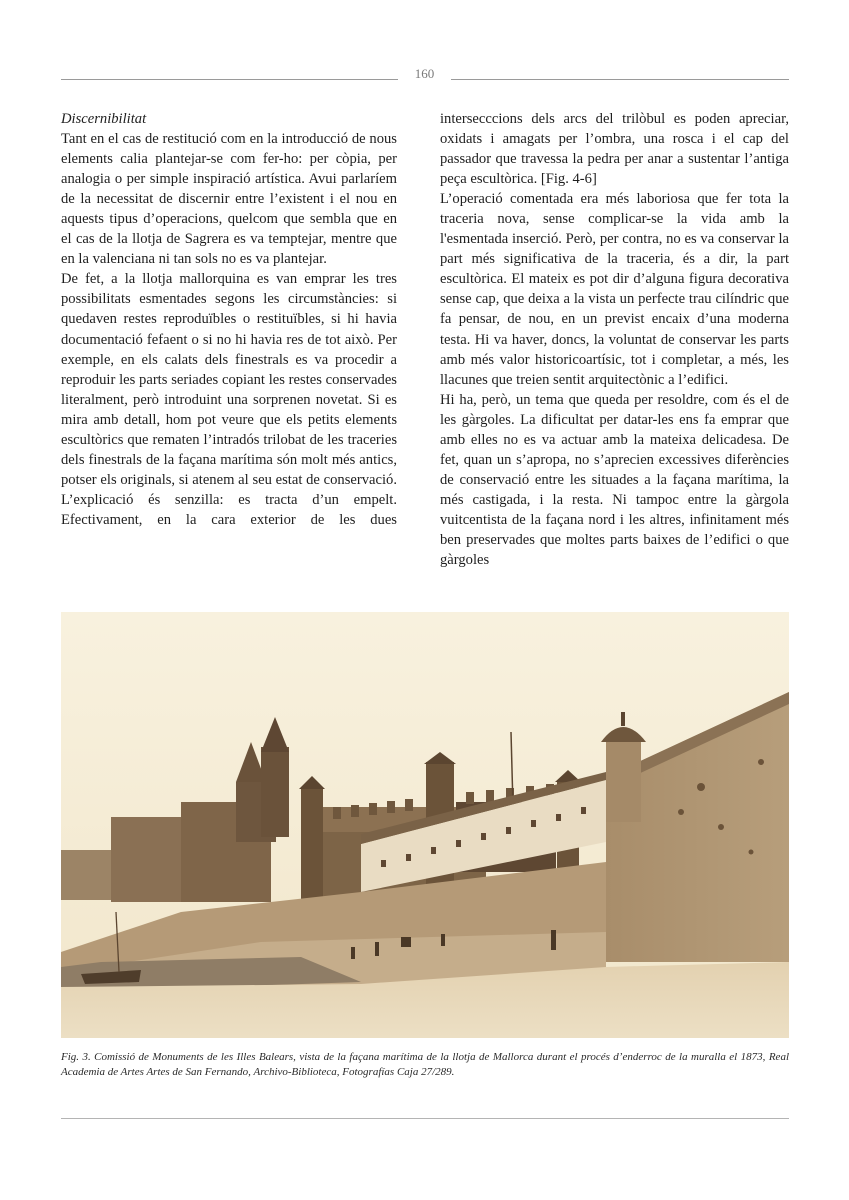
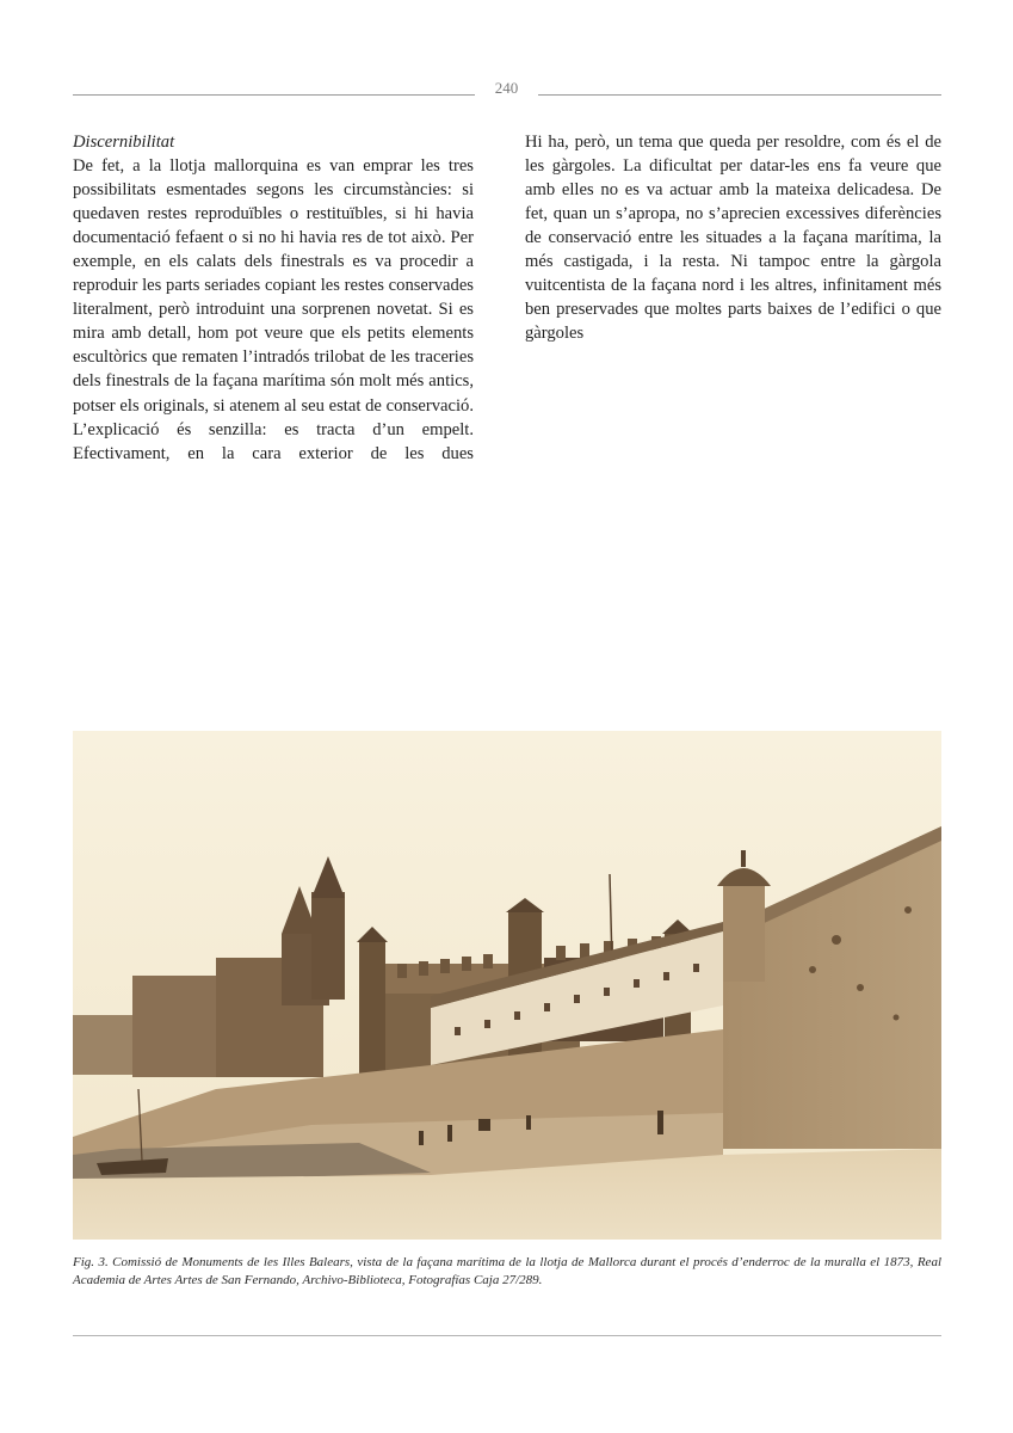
- 160
+ 240
  Discernibilitat
- Tant en el cas de restitució com en la introducció de nous elements calia plantejar-se com fer-ho: per còpia, per analogia o per simple inspiració artística. Avui parlaríem de la necessitat de discernir entre l’existent i el nou en aquests tipus d’operacions, quelcom que sembla que en el cas de la llotja de Sagrera es va temptejar, mentre que en la valenciana ni tan sols no es va plantejar.
  De fet, a la llotja mallorquina es van emprar les tres possibilitats esmentades segons les circumstàncies: si quedaven restes reproduïbles o restituïbles, si hi havia documentació fefaent o si no hi havia res de tot això. Per exemple, en els calats dels finestrals es va procedir a reproduir les parts seriades copiant les restes conservades literalment, però introduint una sorprenen novetat. Si es mira amb detall, hom pot veure que els petits elements escultòrics que rematen l’intradós trilobat de les traceries dels finestrals de la façana marítima són molt més antics, potser els originals, si atenem al seu estat de conservació. L’explicació és senzilla: es tracta d’un empelt. Efectivament, en la cara exterior de les dues
- intersecccions dels arcs del trilòbul es poden apreciar, oxidats i amagats per l’ombra, una rosca i el cap del passador que travessa la pedra per anar a sustentar l’antiga peça escultòrica. [Fig. 4-6]
- L’operació comentada era més laboriosa que fer tota la traceria nova, sense complicar-se la vida amb la l'esmentada inserció. Però, per contra, no es va conservar la part més significativa de la traceria, és a dir, la part escultòrica. El mateix es pot dir d’alguna figura decorativa sense cap, que deixa a la vista un perfecte trau cilíndric que fa pensar, de nou, en un previst encaix d’una moderna testa. Hi va haver, doncs, la voluntat de conservar les parts amb més valor historicoartísic, tot i completar, a més, les llacunes que treien sentit arquitectònic a l’edifici.
- Hi ha, però, un tema que queda per resoldre, com és el de les gàrgoles. La dificultat per datar-les ens fa emprar que amb elles no es va actuar amb la mateixa delicadesa. De fet, quan un s’apropa, no s’aprecien excessives diferències de conservació entre les situades a la façana marítima, la més castigada, i la resta. Ni tampoc entre la gàrgola vuitcentista de la façana nord i les altres, infinitament més ben preservades que moltes parts baixes de l’edifici o que gàrgoles
+ Hi ha, però, un tema que queda per resoldre, com és el de les gàrgoles. La dificultat per datar-les ens fa veure que amb elles no es va actuar amb la mateixa delicadesa. De fet, quan un s’apropa, no s’aprecien excessives diferències de conservació entre les situades a la façana marítima, la més castigada, i la resta. Ni tampoc entre la gàrgola vuitcentista de la façana nord i les altres, infinitament més ben preservades que moltes parts baixes de l’edifici o que gàrgoles
  Fig. 3. Comissió de Monuments de les Illes Balears, vista de la façana marítima de la llotja de Mallorca durant el procés d’enderroc de la muralla el 1873, Real Academia de Artes Artes de San Fernando, Archivo-Biblioteca, Fotografías Caja 27/289.
